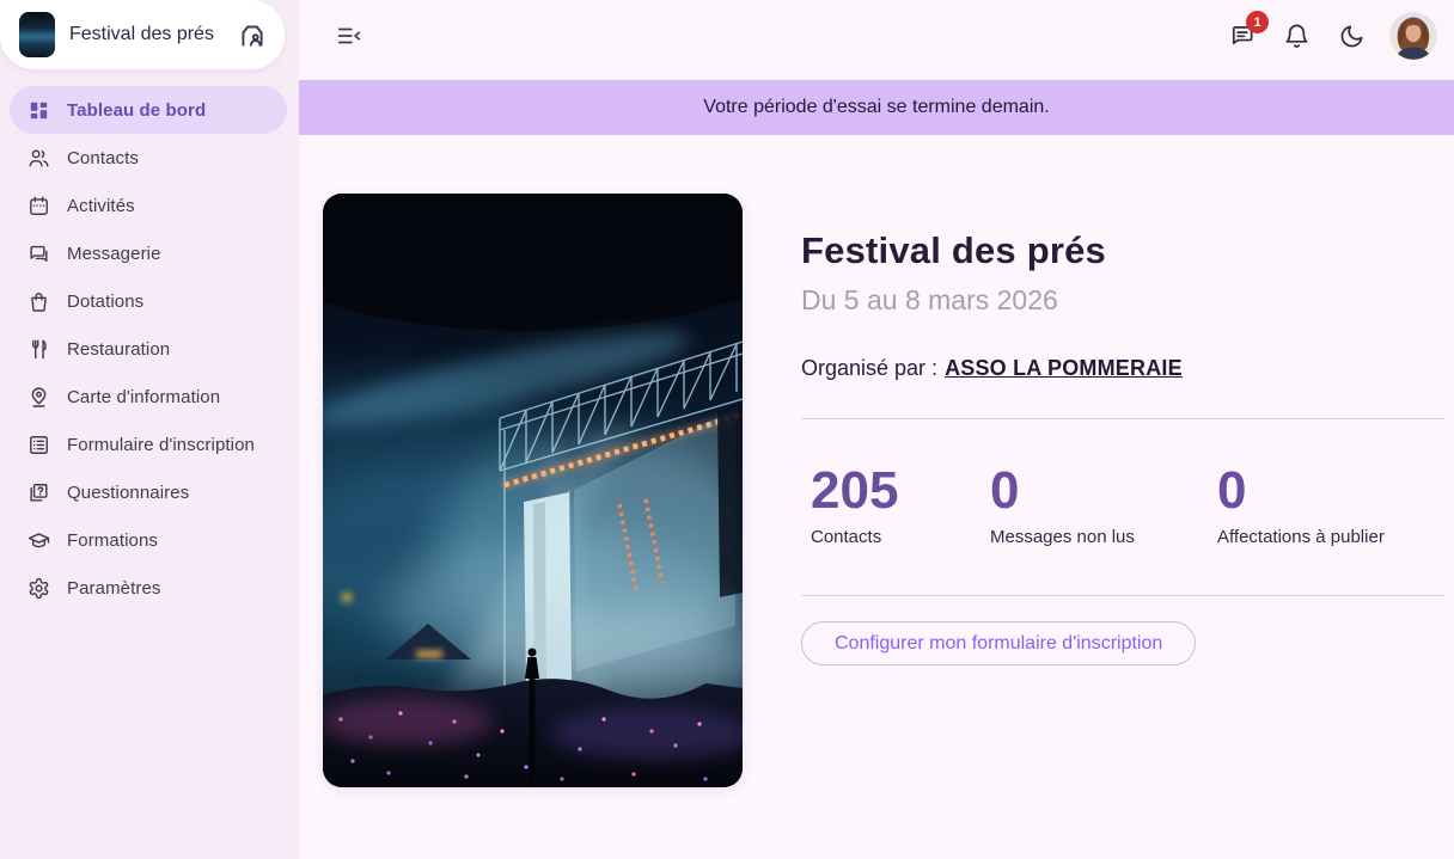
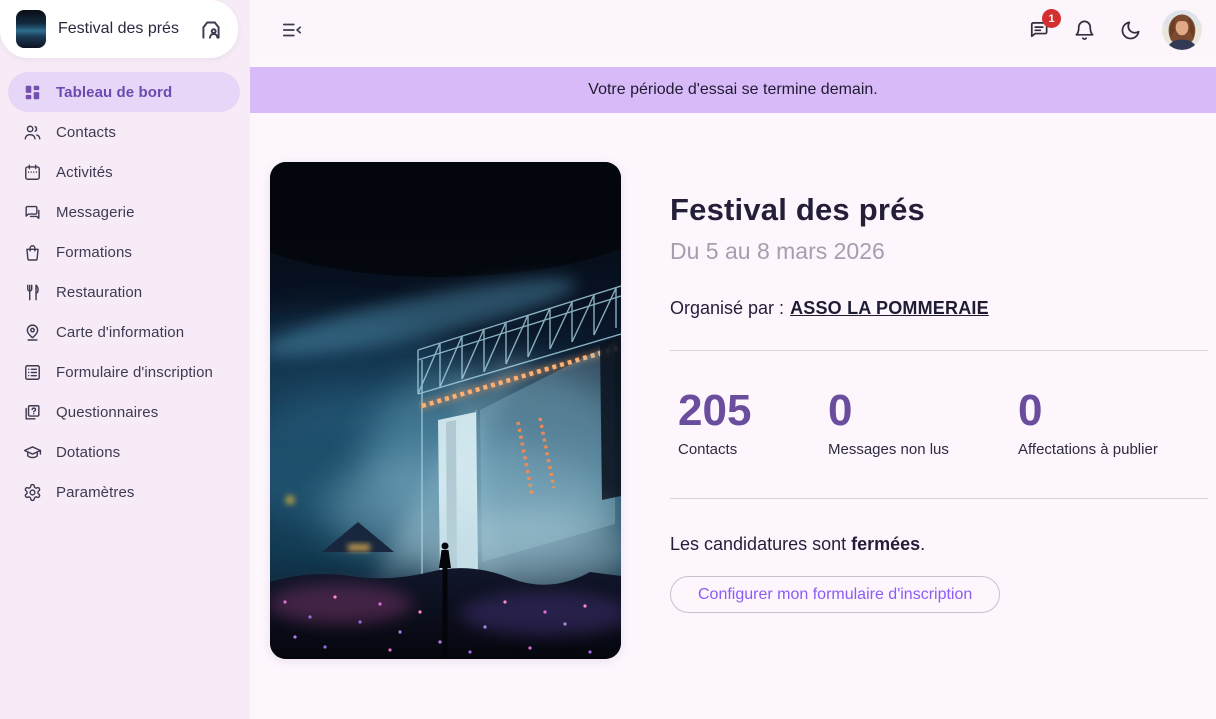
  Festival des prés
  Tableau de bord
  Contacts
  Activités
  Messagerie
- Dotations
+ Formations
  Restauration
  Carte d'information
  Formulaire d'inscription
  Questionnaires
- Formations
+ Dotations
  Paramètres
  1
  Votre période d'essai se termine demain.
  Festival des prés
  Du 5 au 8 mars 2026
  Organisé par : ASSO LA POMMERAIE
  205
  Contacts
  0
  Messages non lus
  0
  Affectations à publier
+ Les candidatures sont fermées.
  Configurer mon formulaire d'inscription
